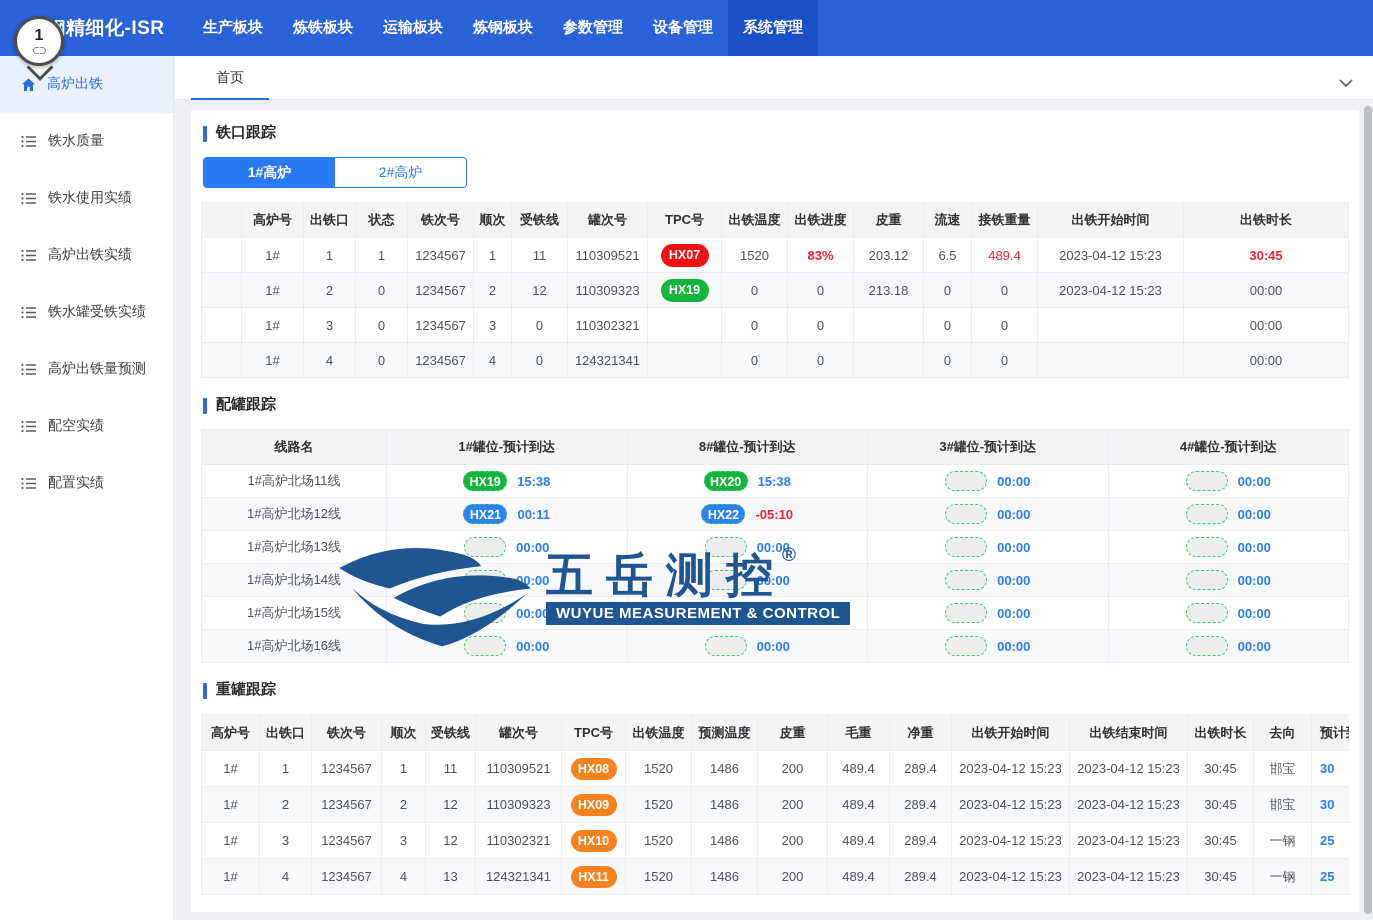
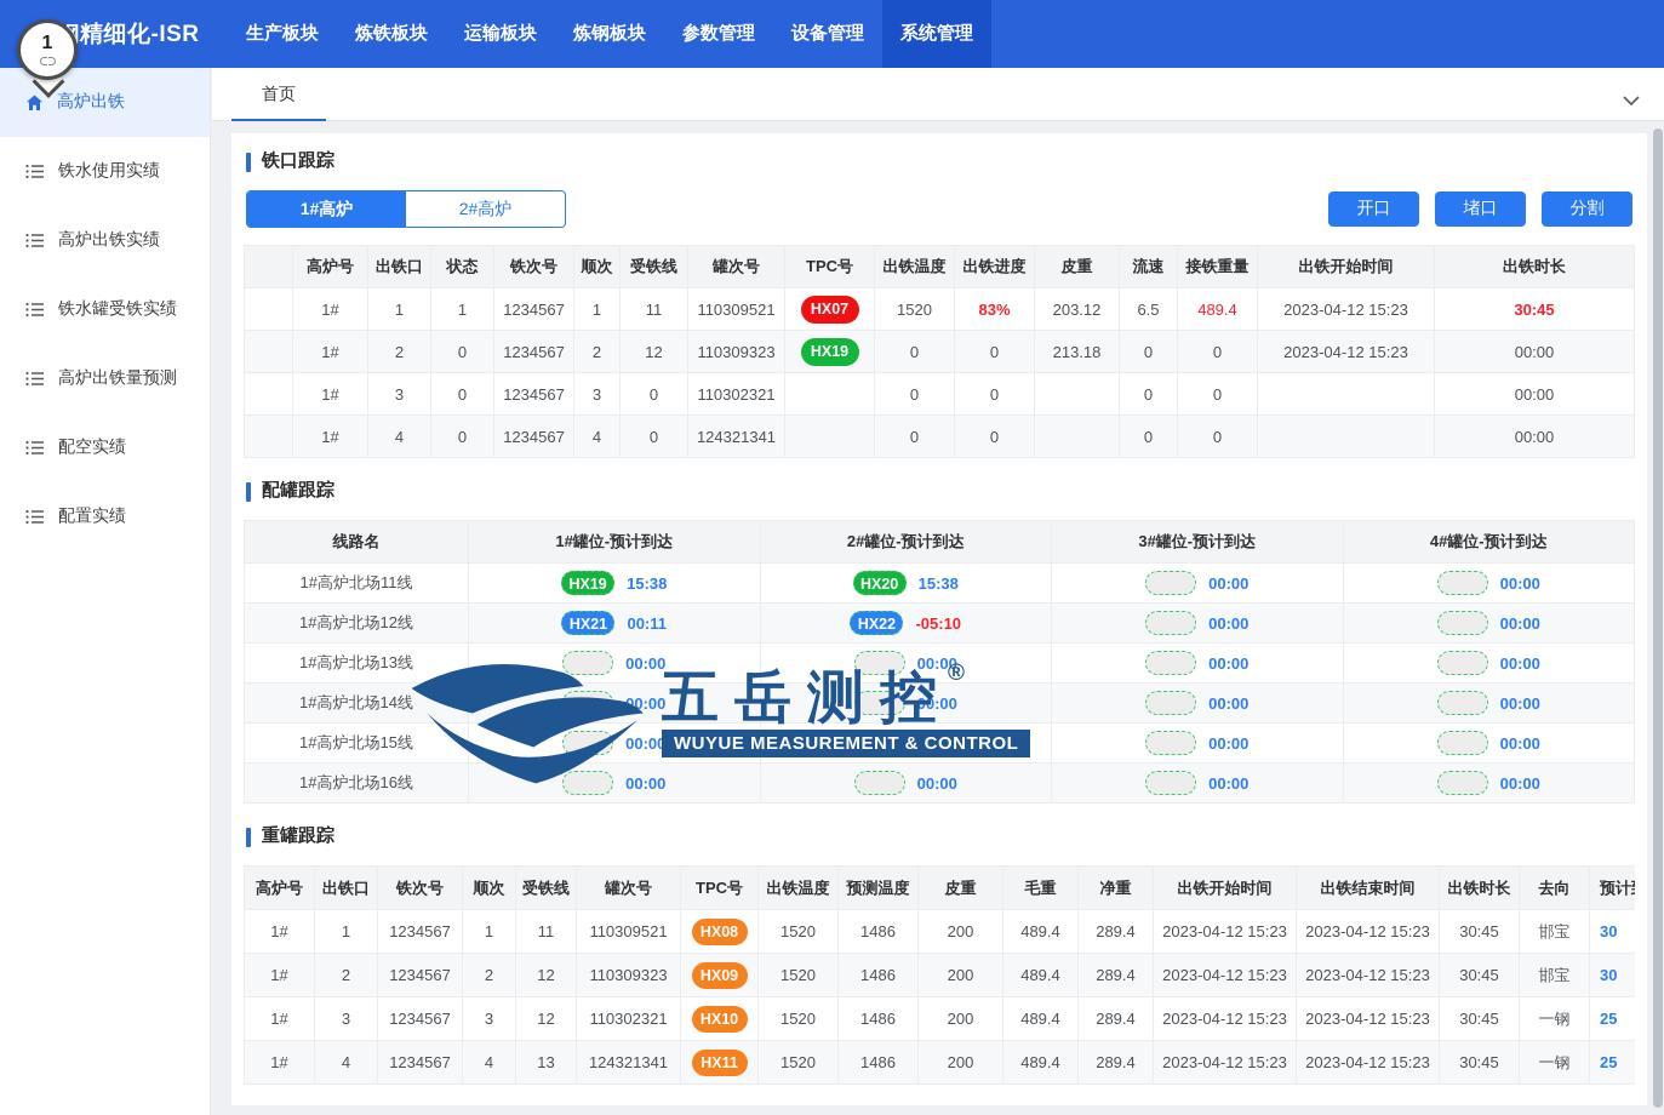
  精细化-ISR
  生产板块
  炼铁板块
  运输板块
  炼钢板块
  参数管理
  设备管理
  系统管理
  1
  高炉出铁
- 铁水质量
  铁水使用实绩
  高炉出铁实绩
  铁水罐受铁实绩
  高炉出铁量预测
  配空实绩
  配置实绩
  首页
  铁口跟踪
  1#高炉
  2#高炉
+ 开口
+ 堵口
+ 分割
  	高炉号	出铁口	状态	铁次号	顺次	受铁线	罐次号	TPC号	出铁温度	出铁进度	皮重	流速	接铁重量	出铁开始时间	出铁时长
  	1#	1	1	1234567	1	11	110309521	HX07	1520	83%	203.12	6.5	489.4	2023-04-12 15:23	30:45
  	1#	2	0	1234567	2	12	110309323	HX19	0	0	213.18	0	0	2023-04-12 15:23	00:00
  	1#	3	0	1234567	3	0	110302321		0	0		0	0		00:00
  	1#	4	0	1234567	4	0	124321341		0	0		0	0		00:00
  配罐跟踪
- 线路名	1#罐位-预计到达	8#罐位-预计到达	3#罐位-预计到达	4#罐位-预计到达
+ 线路名	1#罐位-预计到达	2#罐位-预计到达	3#罐位-预计到达	4#罐位-预计到达
  1#高炉北场11线	HX19 15:38	HX20 15:38	00:00	00:00
  1#高炉北场12线	HX21 00:11	HX22 -05:10	00:00	00:00
  1#高炉北场13线	00:00	00:00	00:00	00:00
  1#高炉北场14线	00:00	00:00	00:00	00:00
  1#高炉北场15线	00:0		00:00	00:00
  1#高炉北场16线	00:00	00:00	00:00	00:00
  重罐跟踪
  高炉号	出铁口	铁次号	顺次	受铁线	罐次号	TPC号	出铁温度	预测温度	皮重	毛重	净重	出铁开始时间	出铁结束时间	出铁时长	去向	预计
  1#	1	1234567	1	11	110309521	HX08	1520	1486	200	489.4	289.4	2023-04-12 15:23	2023-04-12 15:23	30:45	邯宝	30
  1#	2	1234567	2	12	110309323	HX09	1520	1486	200	489.4	289.4	2023-04-12 15:23	2023-04-12 15:23	30:45	邯宝	30
  1#	3	1234567	3	12	110302321	HX10	1520	1486	200	489.4	289.4	2023-04-12 15:23	2023-04-12 15:23	30:45	一钢	25
  1#	4	1234567	4	13	124321341	HX11	1520	1486	200	489.4	289.4	2023-04-12 15:23	2023-04-12 15:23	30:45	一钢	25
  五岳测控
  ®
  WUYUE MEASUREMENT & CONTROL
